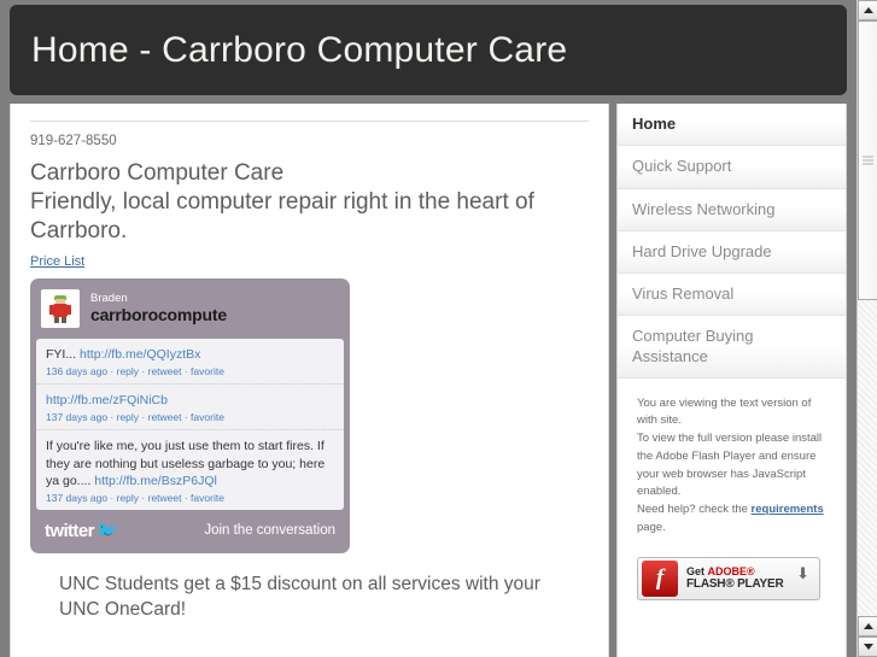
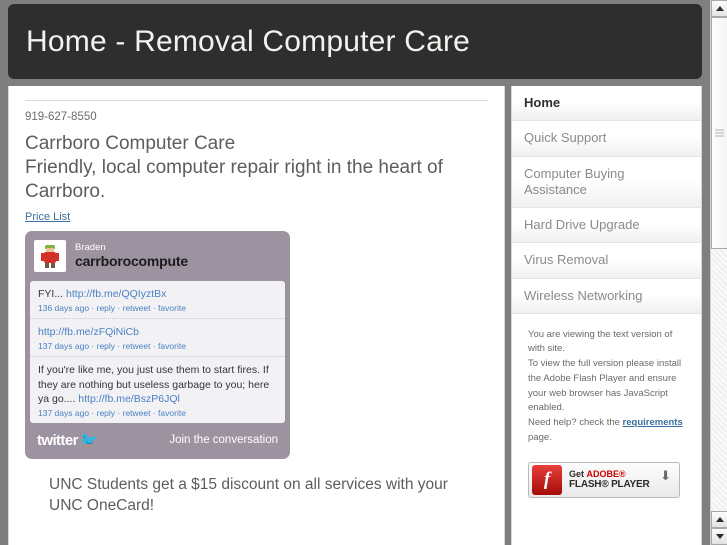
- Home - Carrboro Computer Care
+ Home - Removal Computer Care
  919-627-8550
  Carrboro Computer Care
  Friendly, local computer repair right in the heart of Carrboro.
  Price List
  Braden
  carrborocompute
  FYI... http://fb.me/QQIyztBx
  136 days ago · reply · retweet · favorite
  http://fb.me/zFQiNiCb
  137 days ago · reply · retweet · favorite
  If you're like me, you just use them to start fires. If they are nothing but useless garbage to you; here ya go.... http://fb.me/BszP6JQl
  137 days ago · reply · retweet · favorite
  twitter
  🐦
  Join the conversation
  UNC Students get a $15 discount on all services with your UNC OneCard!
  Home
  Quick Support
- Wireless Networking
+ Computer Buying Assistance
  Hard Drive Upgrade
  Virus Removal
- Computer Buying Assistance
+ Wireless Networking
  You are viewing the text version of with site.
  To view the full version please install the Adobe Flash Player and ensure your web browser has JavaScript enabled.
  Need help? check the requirements page.
  f
  Get ADOBE®
  FLASH® PLAYER
  ⬇
